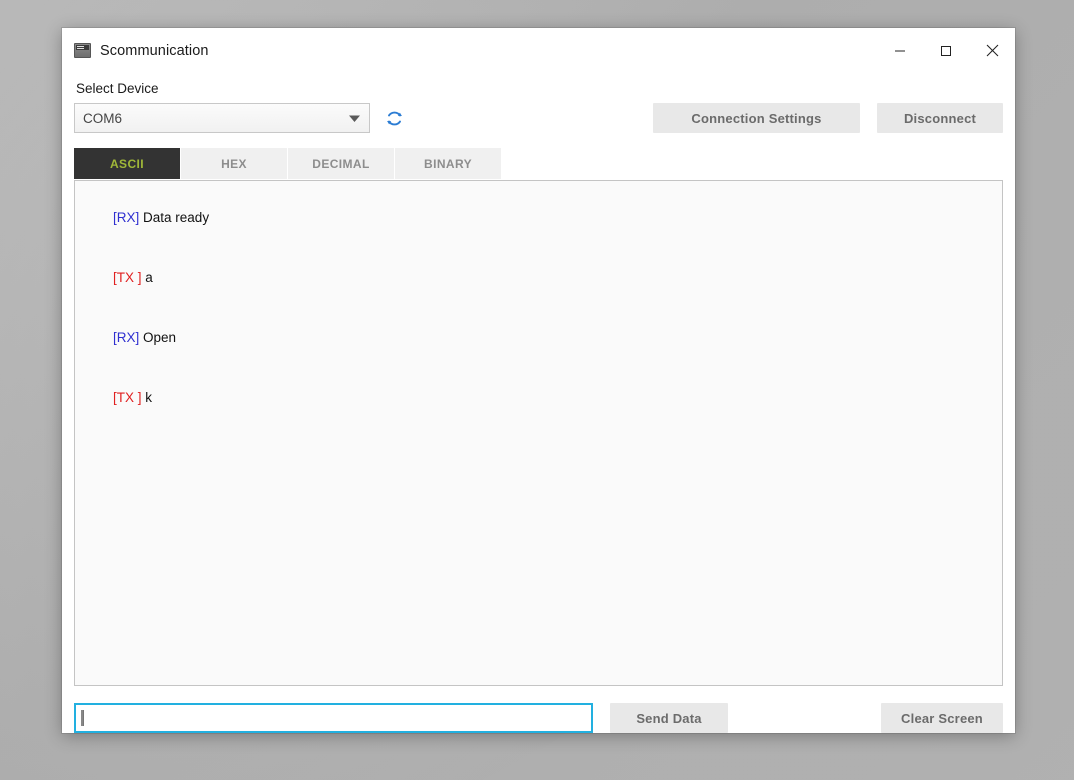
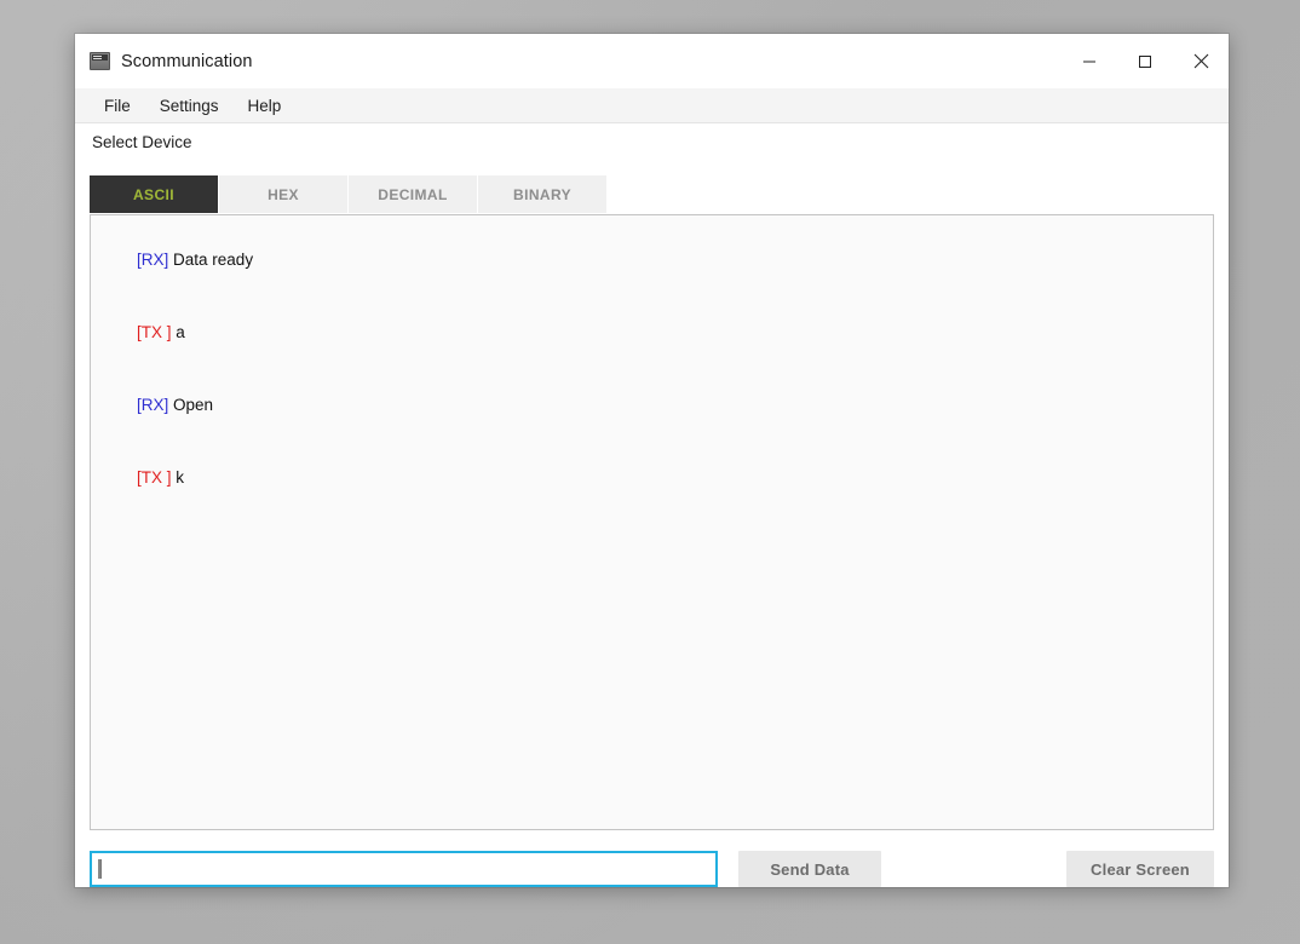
  Scommunication
+ File
+ Settings
+ Help
  Select Device
- COM6
- Connection Settings
- Disconnect
  ASCII
  HEX
  DECIMAL
  BINARY
  [RX] Data ready
  [TX ] a
  [RX] Open
  [TX ] k
  Send Data
  Clear Screen
